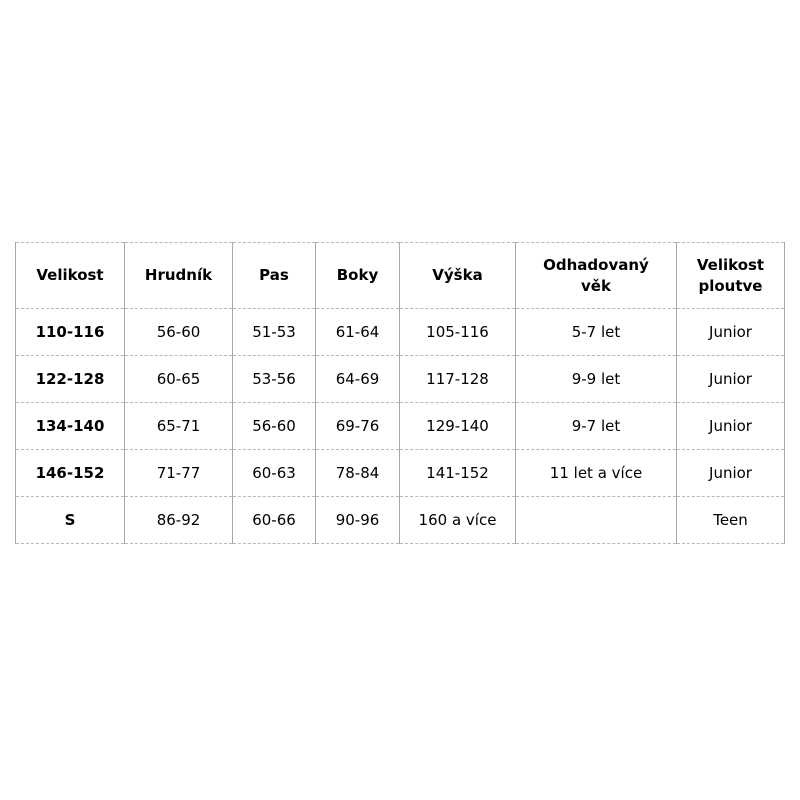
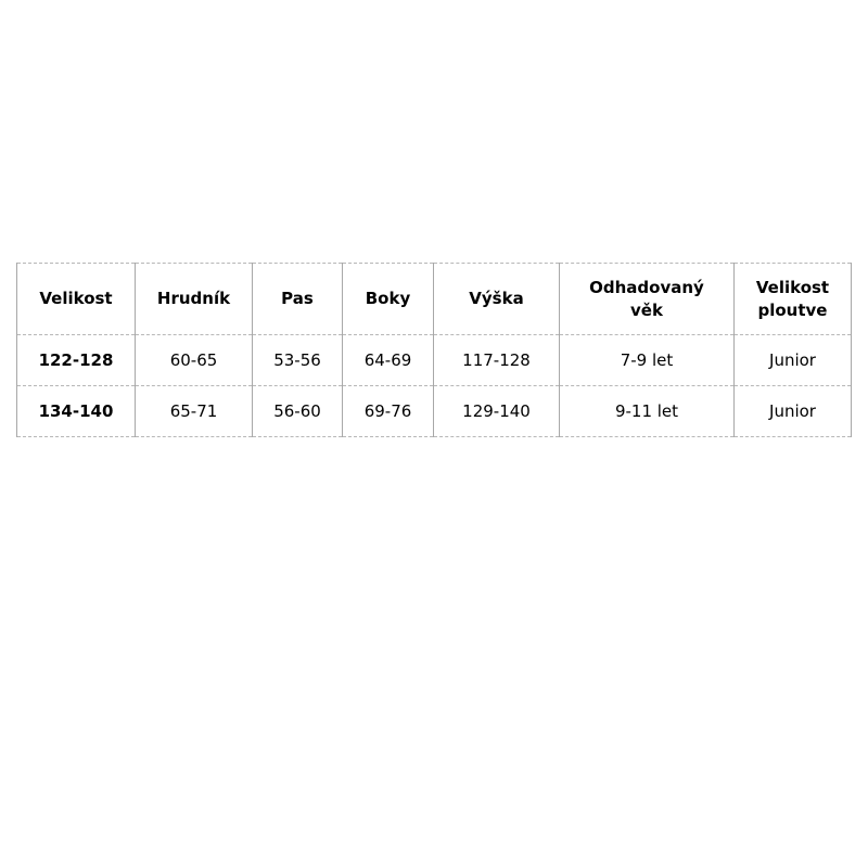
  Velikost	Hrudník	Pas	Boky	Výška	Odhadovaný věk	Velikost ploutve
- 110-116	56-60	51-53	61-64	105-116	5-7 let	Junior
- 122-128	60-65	53-56	64-69	117-128	9-9 let	Junior
+ 122-128	60-65	53-56	64-69	117-128	7-9 let	Junior
- 134-140	65-71	56-60	69-76	129-140	9-7 let	Junior
+ 134-140	65-71	56-60	69-76	129-140	9-11 let	Junior
- 146-152	71-77	60-63	78-84	141-152	11 let a více	Junior
- S	86-92	60-66	90-96	160 a více		Teen
